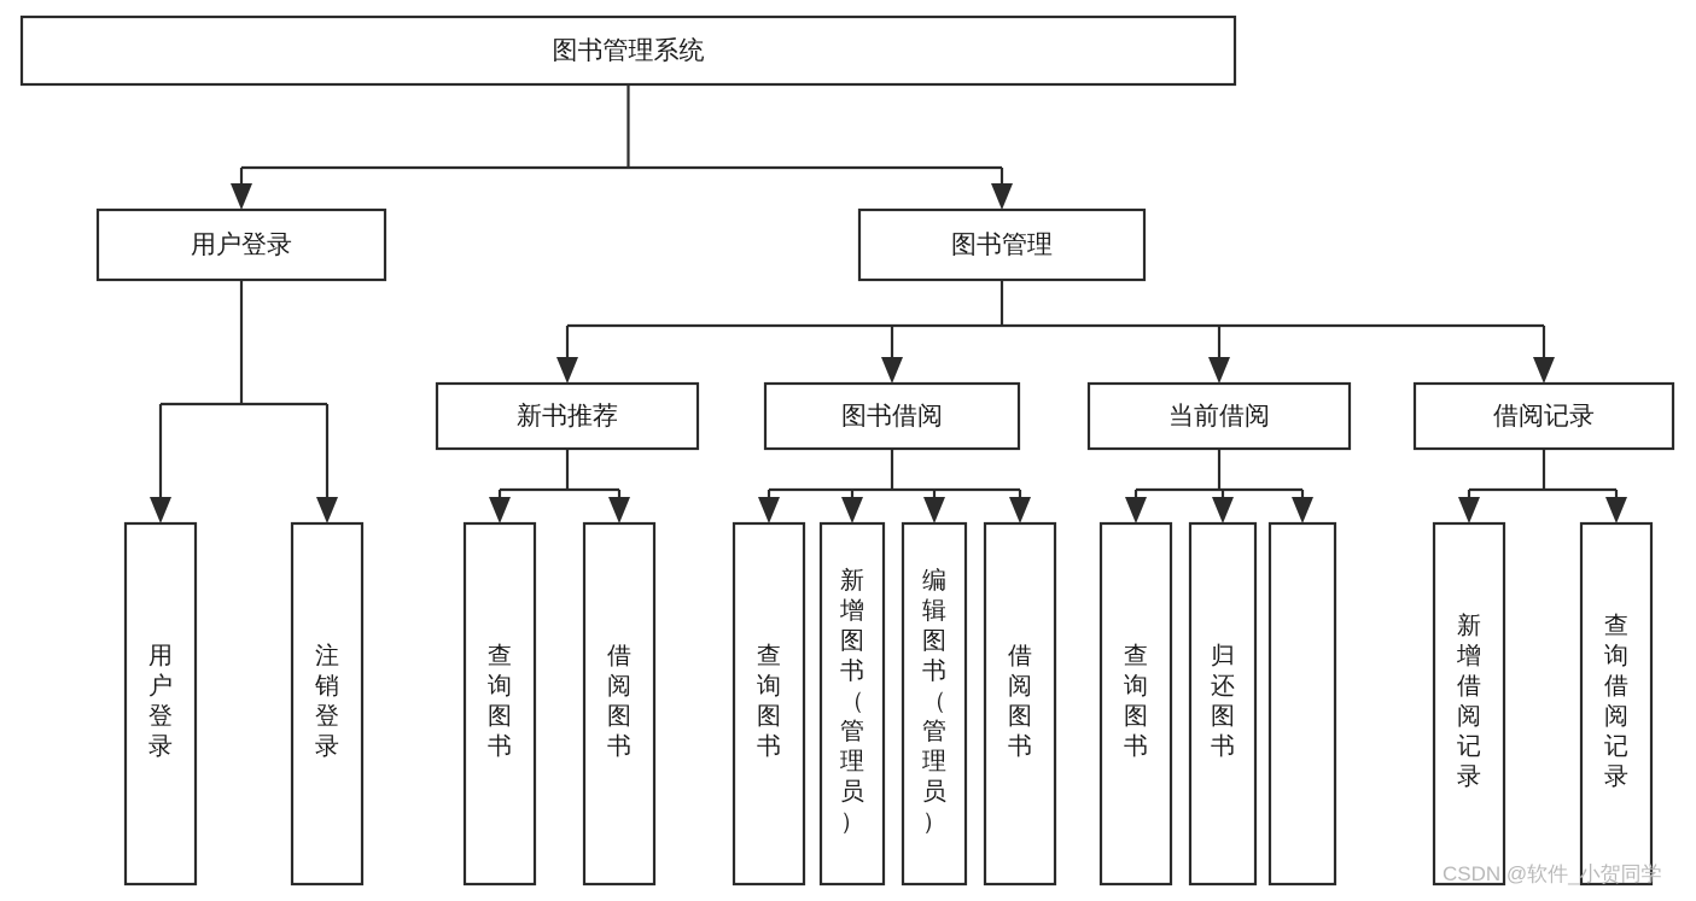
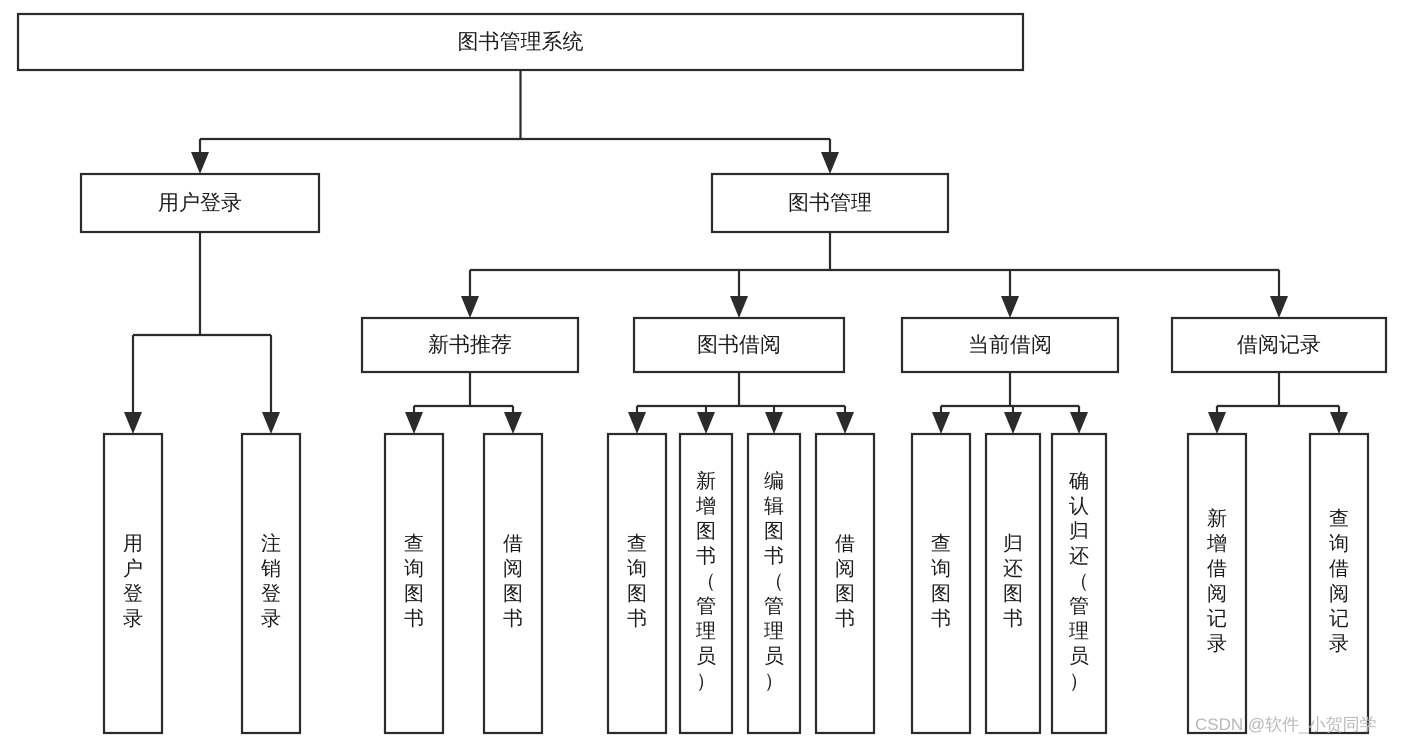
  图书管理系统
  用户登录
  图书管理
  新书推荐
  图书借阅
  当前借阅
  借阅记录
  用户登录
  注销登录
  查询图书
  借阅图书
  查询图书
  新增图书（管理员）
  编辑图书（管理员）
  借阅图书
  查询图书
  归还图书
+ 确认归还（管理员）
  新增借阅记录
  查询借阅记录
  CSDN @软件_小贺同学
